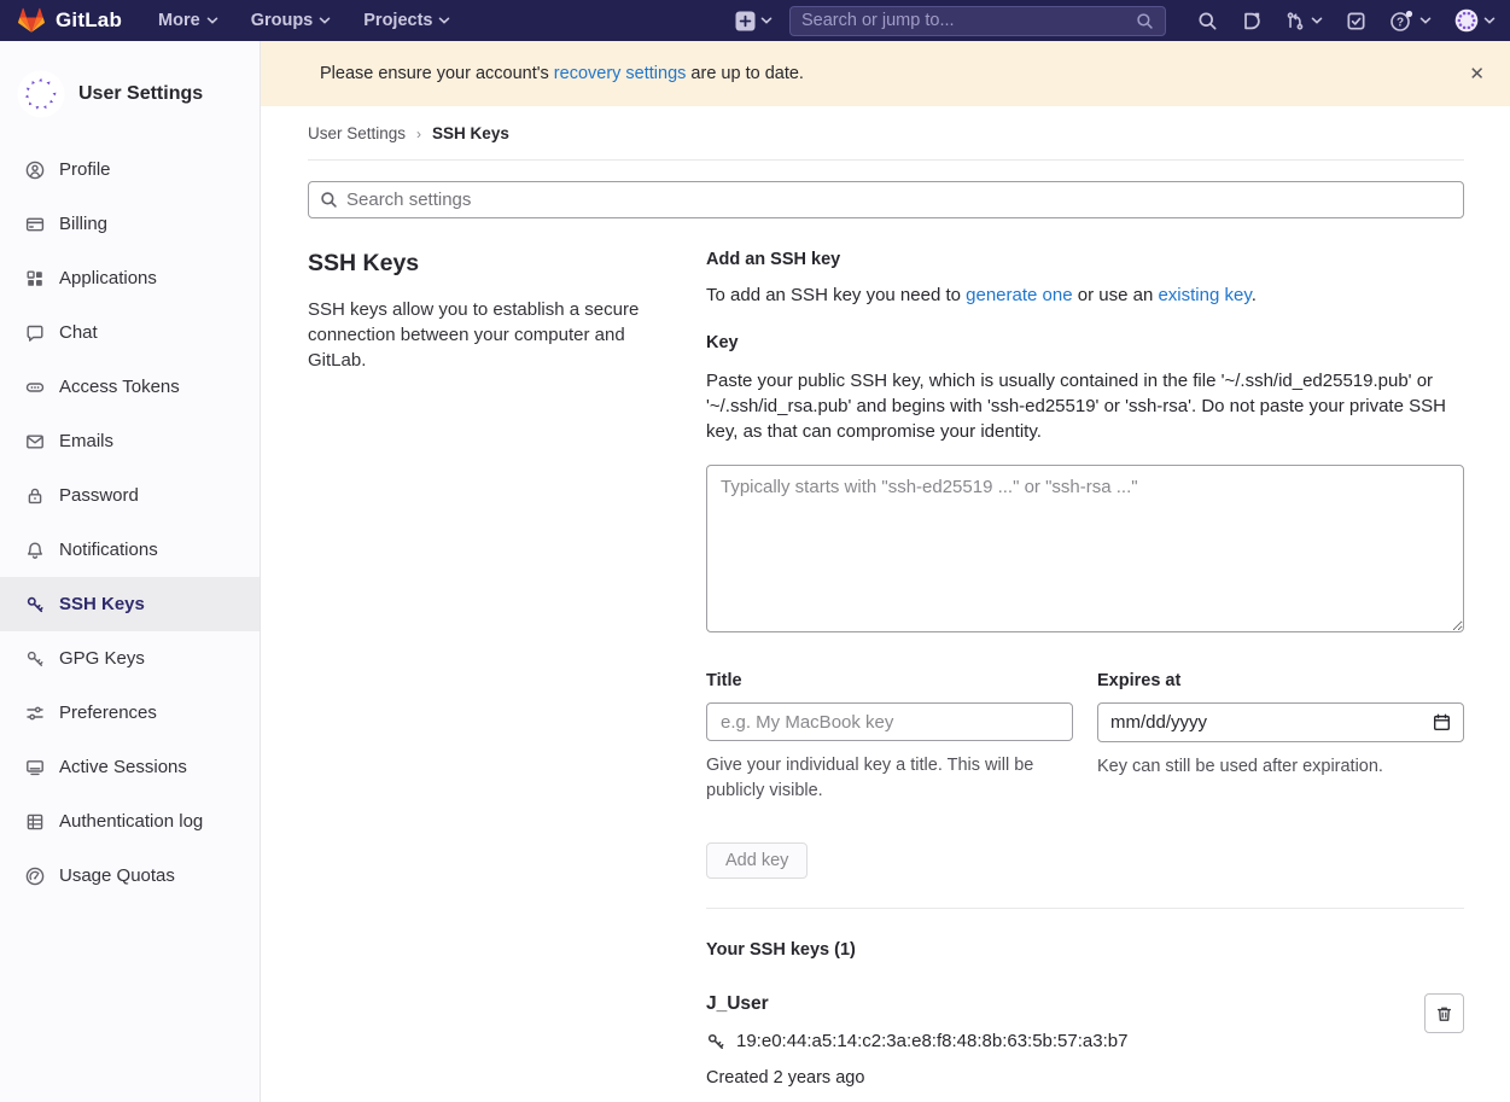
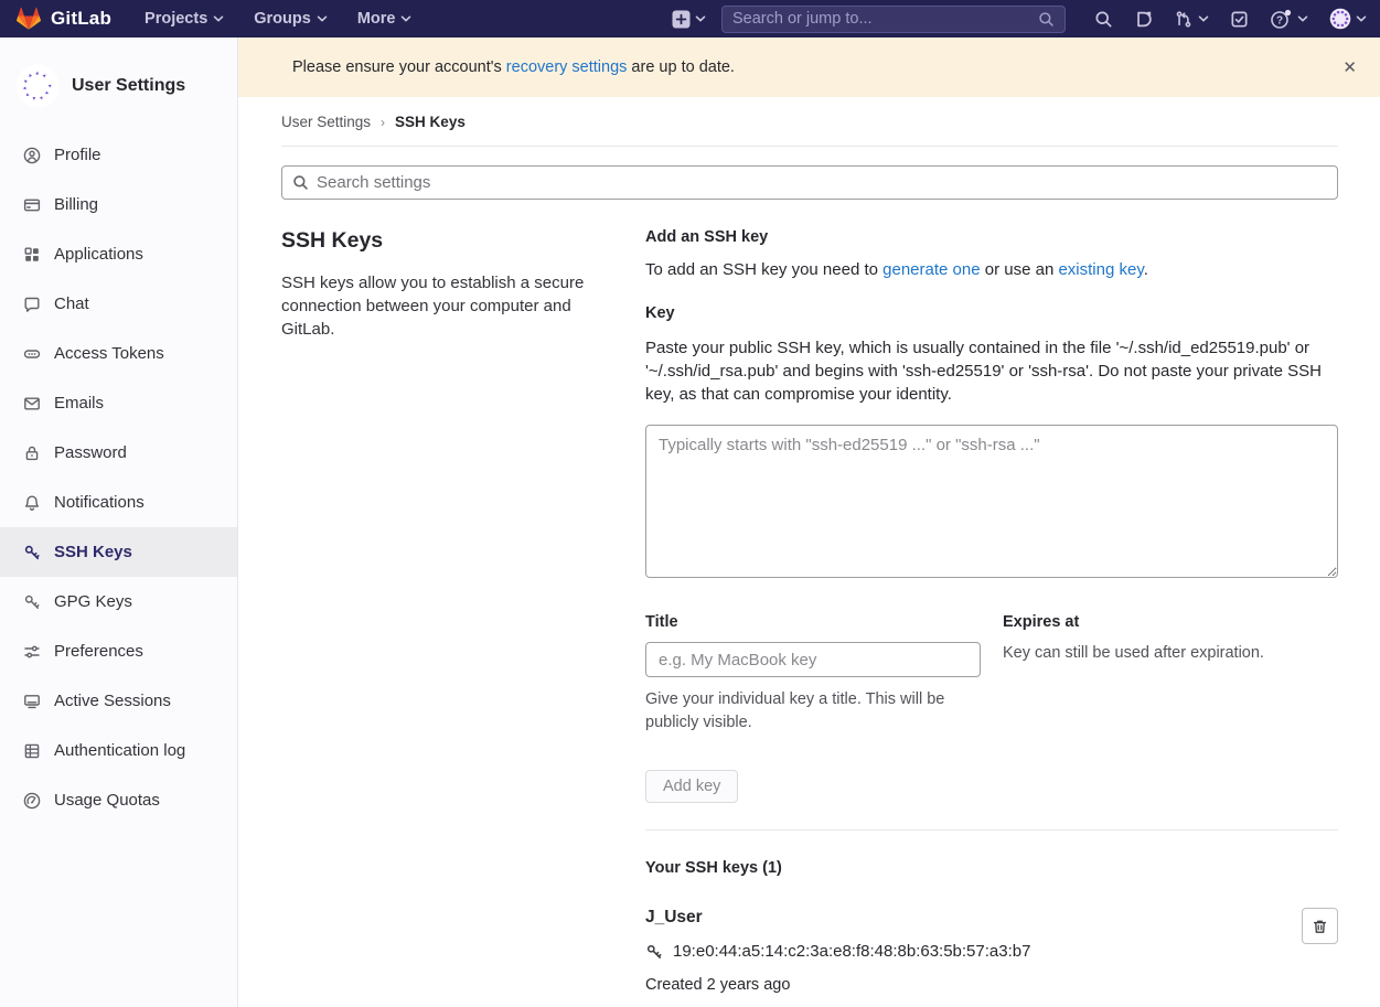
  GitLab
- More
+ Projects
  Groups
- Projects
+ More
  Search or jump to...
  ?
  User Settings
  Profile
  Billing
  Applications
  Chat
  Access Tokens
  Emails
  Password
  Notifications
  SSH Keys
  GPG Keys
  Preferences
  Active Sessions
  Authentication log
  Usage Quotas
  Please ensure your account's recovery settings are up to date.
  ✕
  User Settings
  ›
  SSH Keys
  Search settings
  SSH Keys
  SSH keys allow you to establish a secure connection between your computer and GitLab.
  Add an SSH key
  To add an SSH key you need to generate one or use an existing key.
  Key
  Paste your public SSH key, which is usually contained in the file '~/.ssh/id_ed25519.pub' or '~/.ssh/id_rsa.pub' and begins with 'ssh-ed25519' or 'ssh-rsa'. Do not paste your private SSH key, as that can compromise your identity.
  Typically starts with "ssh-ed25519 ..." or "ssh-rsa ..."
  Title
  e.g. My MacBook key
  Give your individual key a title. This will be publicly visible.
  Expires at
- mm/dd/yyyy
  Key can still be used after expiration.
  Add key
  Your SSH keys (1)
  J_User
  19:e0:44:a5:14:c2:3a:e8:f8:48:8b:63:5b:57:a3:b7
  Created 2 years ago
